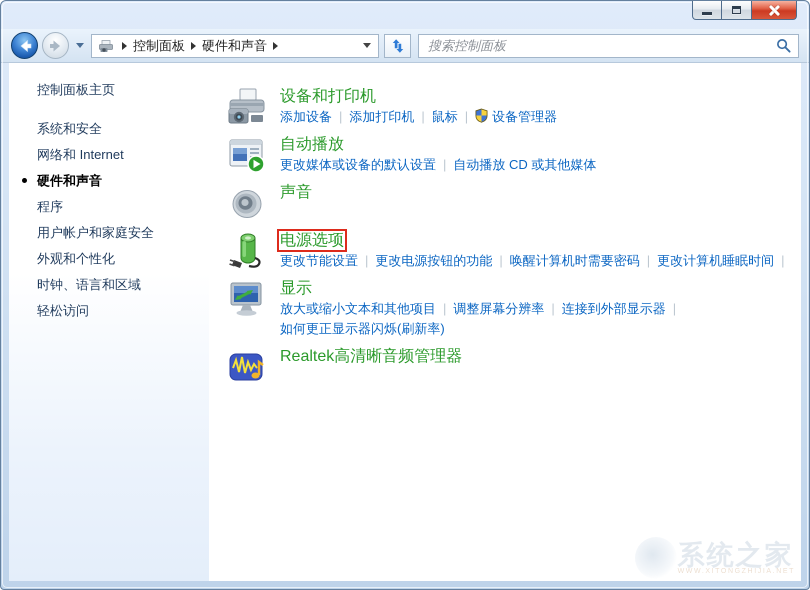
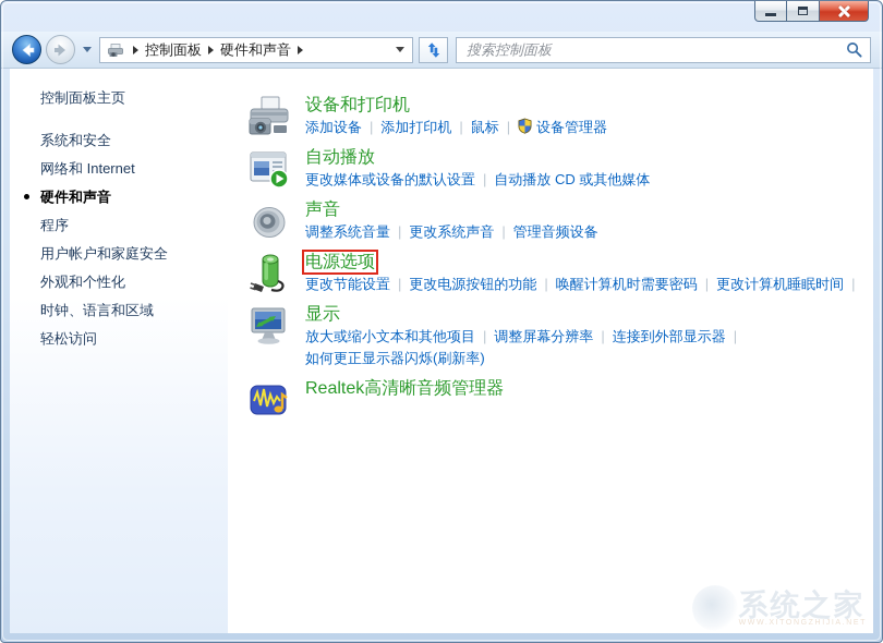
  控制面板
  硬件和声音
  搜索控制面板
  控制面板主页
  系统和安全
  网络和 Internet
  硬件和声音
  程序
  用户帐户和家庭安全
  外观和个性化
  时钟、语言和区域
  轻松访问
  设备和打印机
  添加设备 | 添加打印机 | 鼠标 | 设备管理器
  自动播放
  更改媒体或设备的默认设置 | 自动播放 CD 或其他媒体
  声音
+ 调整系统音量 | 更改系统声音 | 管理音频设备
  电源选项
  更改节能设置 | 更改电源按钮的功能 | 唤醒计算机时需要密码 | 更改计算机睡眠时间 |
  显示
  放大或缩小文本和其他项目 | 调整屏幕分辨率 | 连接到外部显示器 |
  如何更正显示器闪烁(刷新率)
  Realtek高清晰音频管理器
  系统之家
